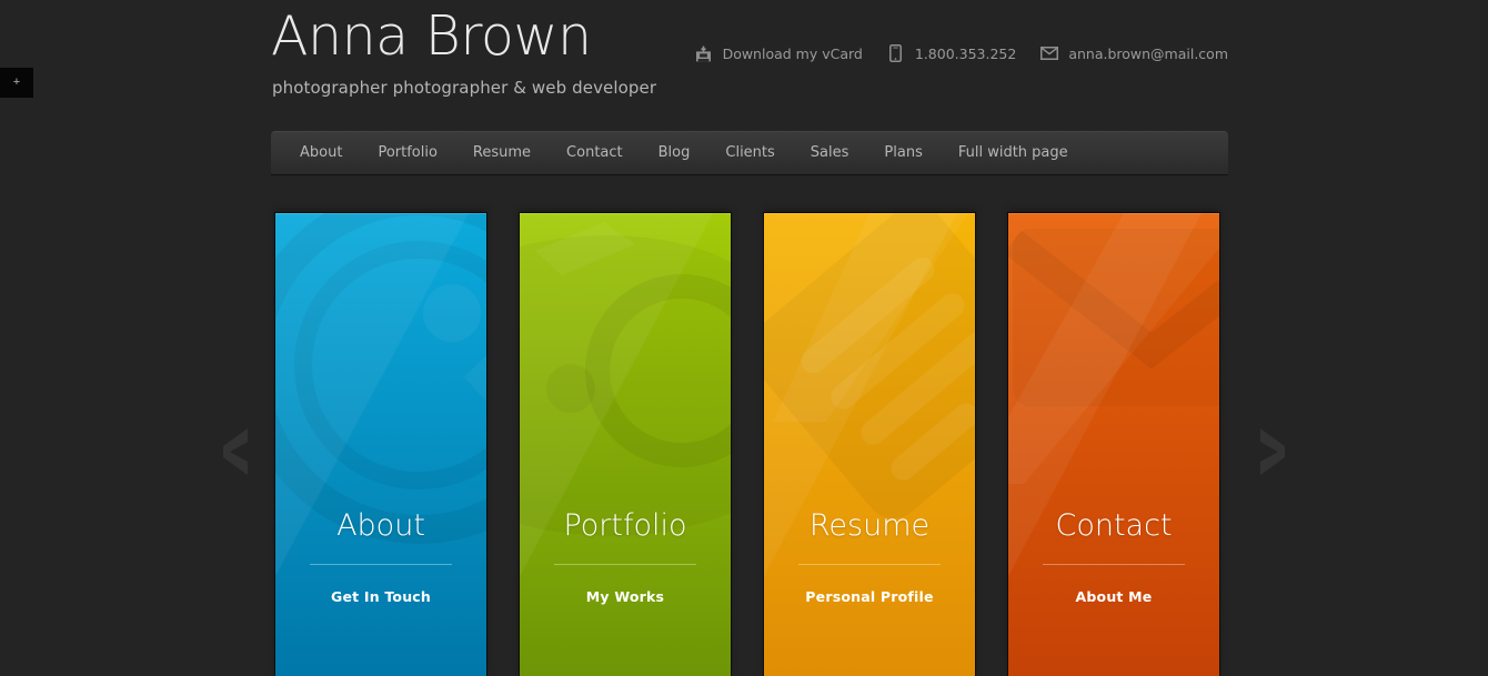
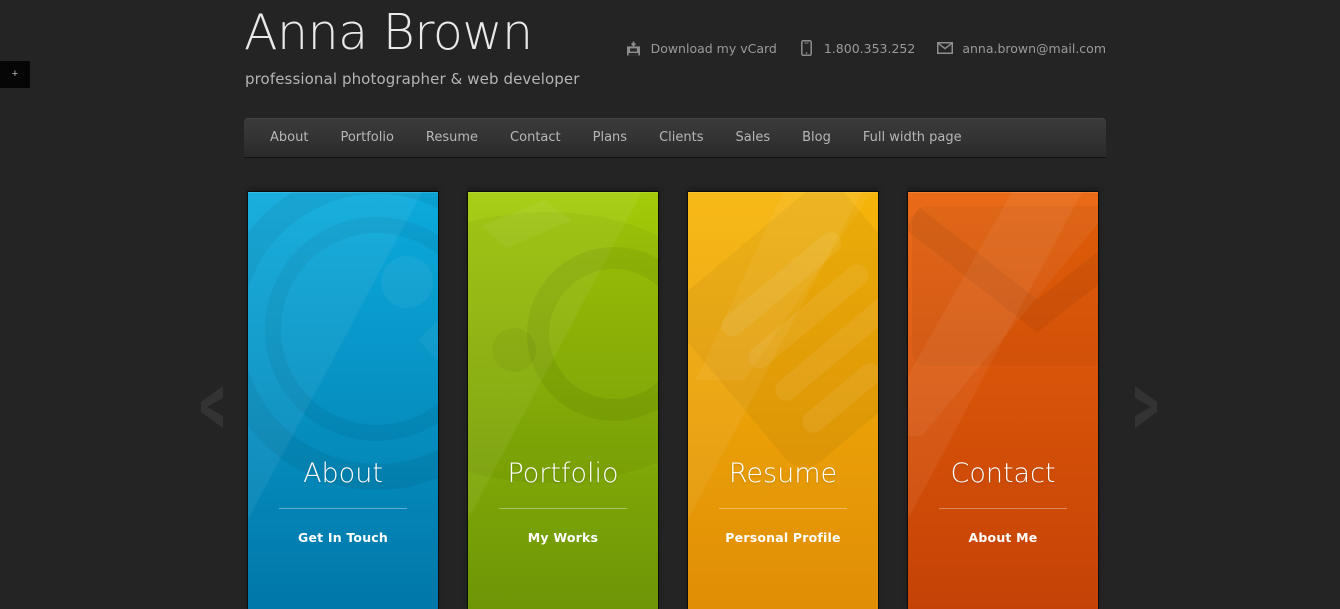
  +
  Anna Brown
- photographer photographer & web developer
+ professional photographer & web developer
  Download my vCard
  1.800.353.252
  anna.brown@mail.com
  About
  Portfolio
  Resume
  Contact
- Blog
+ Plans
  Clients
  Sales
- Plans
+ Blog
  Full width page
  About
  Get In Touch
  Portfolio
  My Works
  Resume
  Personal Profile
  Contact
  About Me
